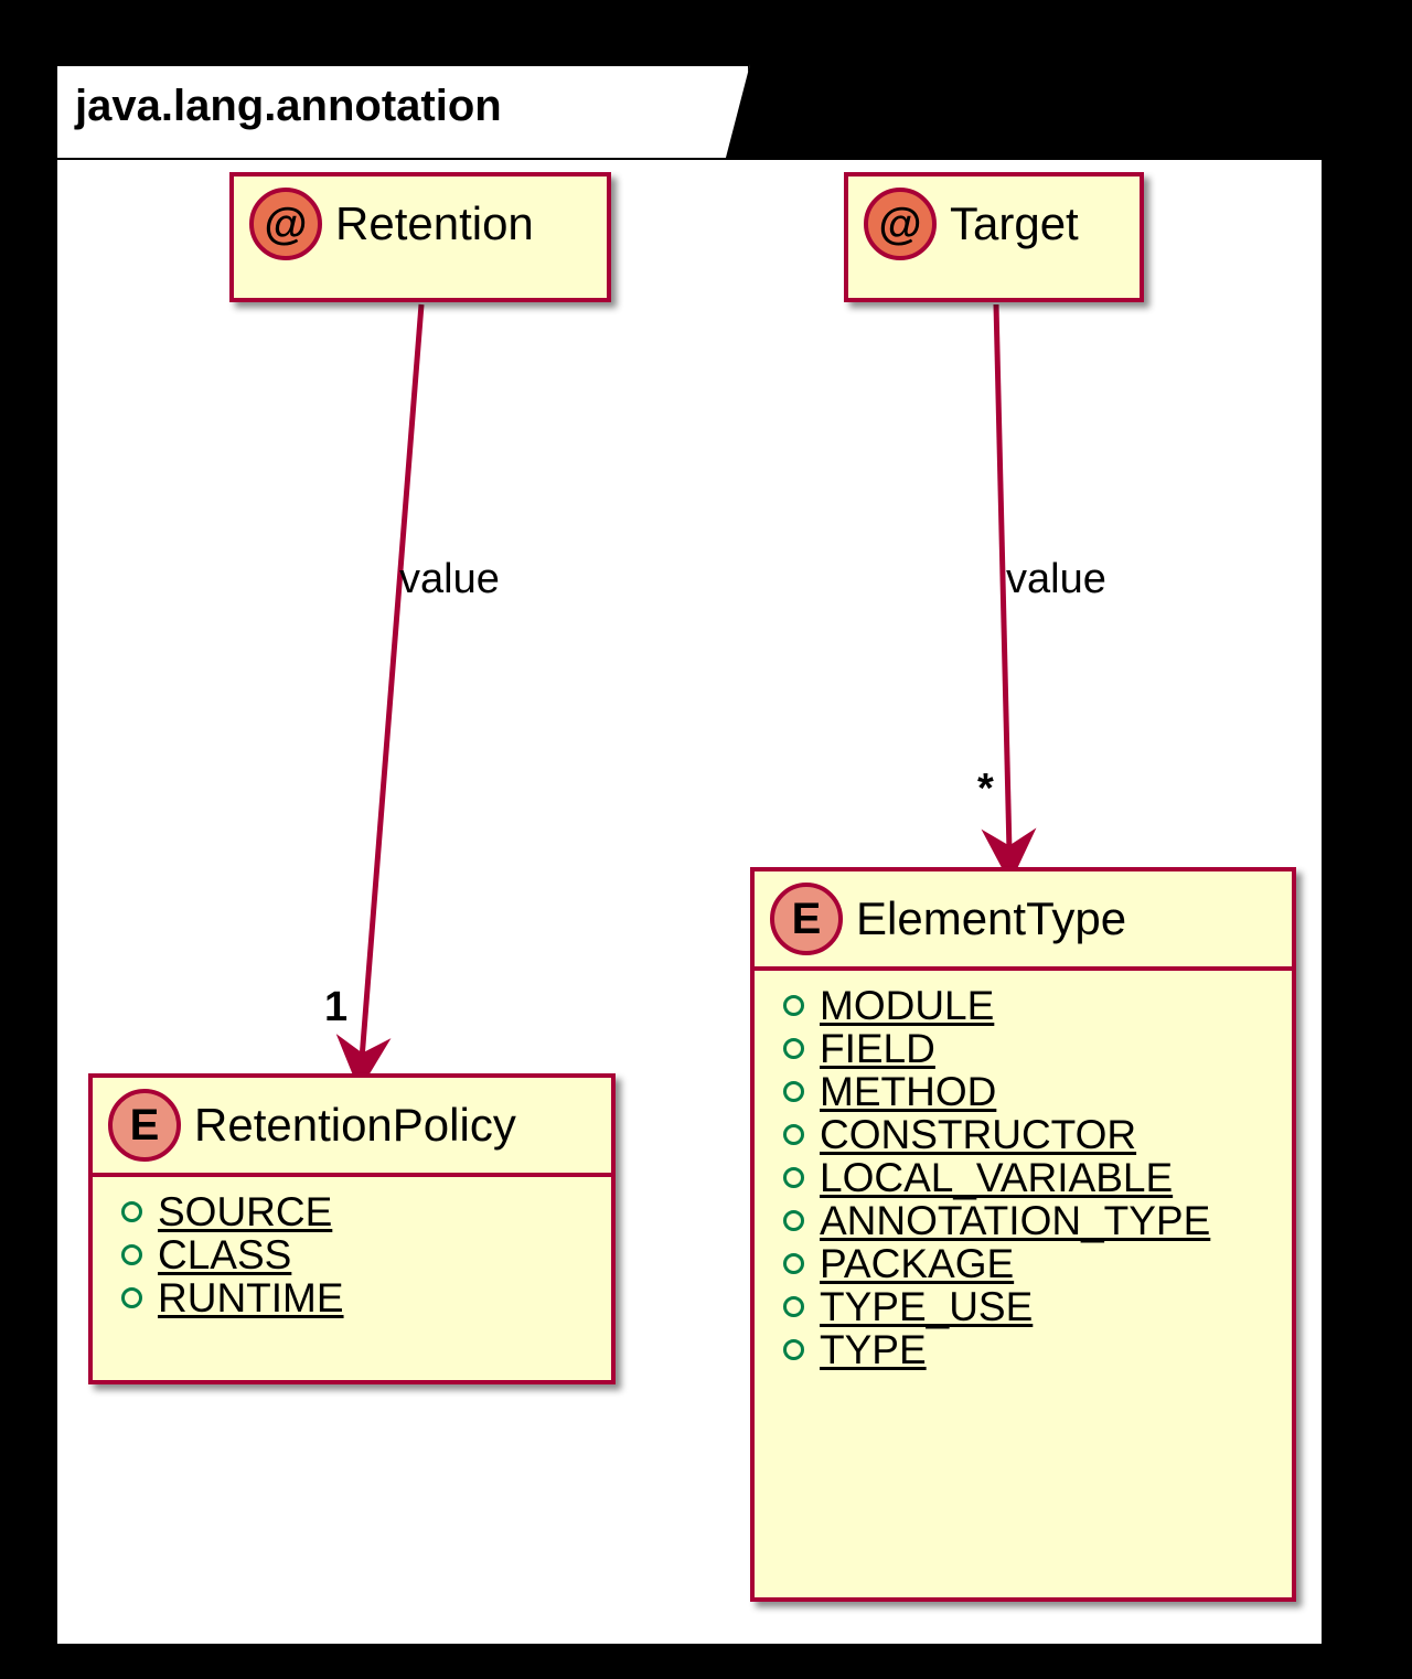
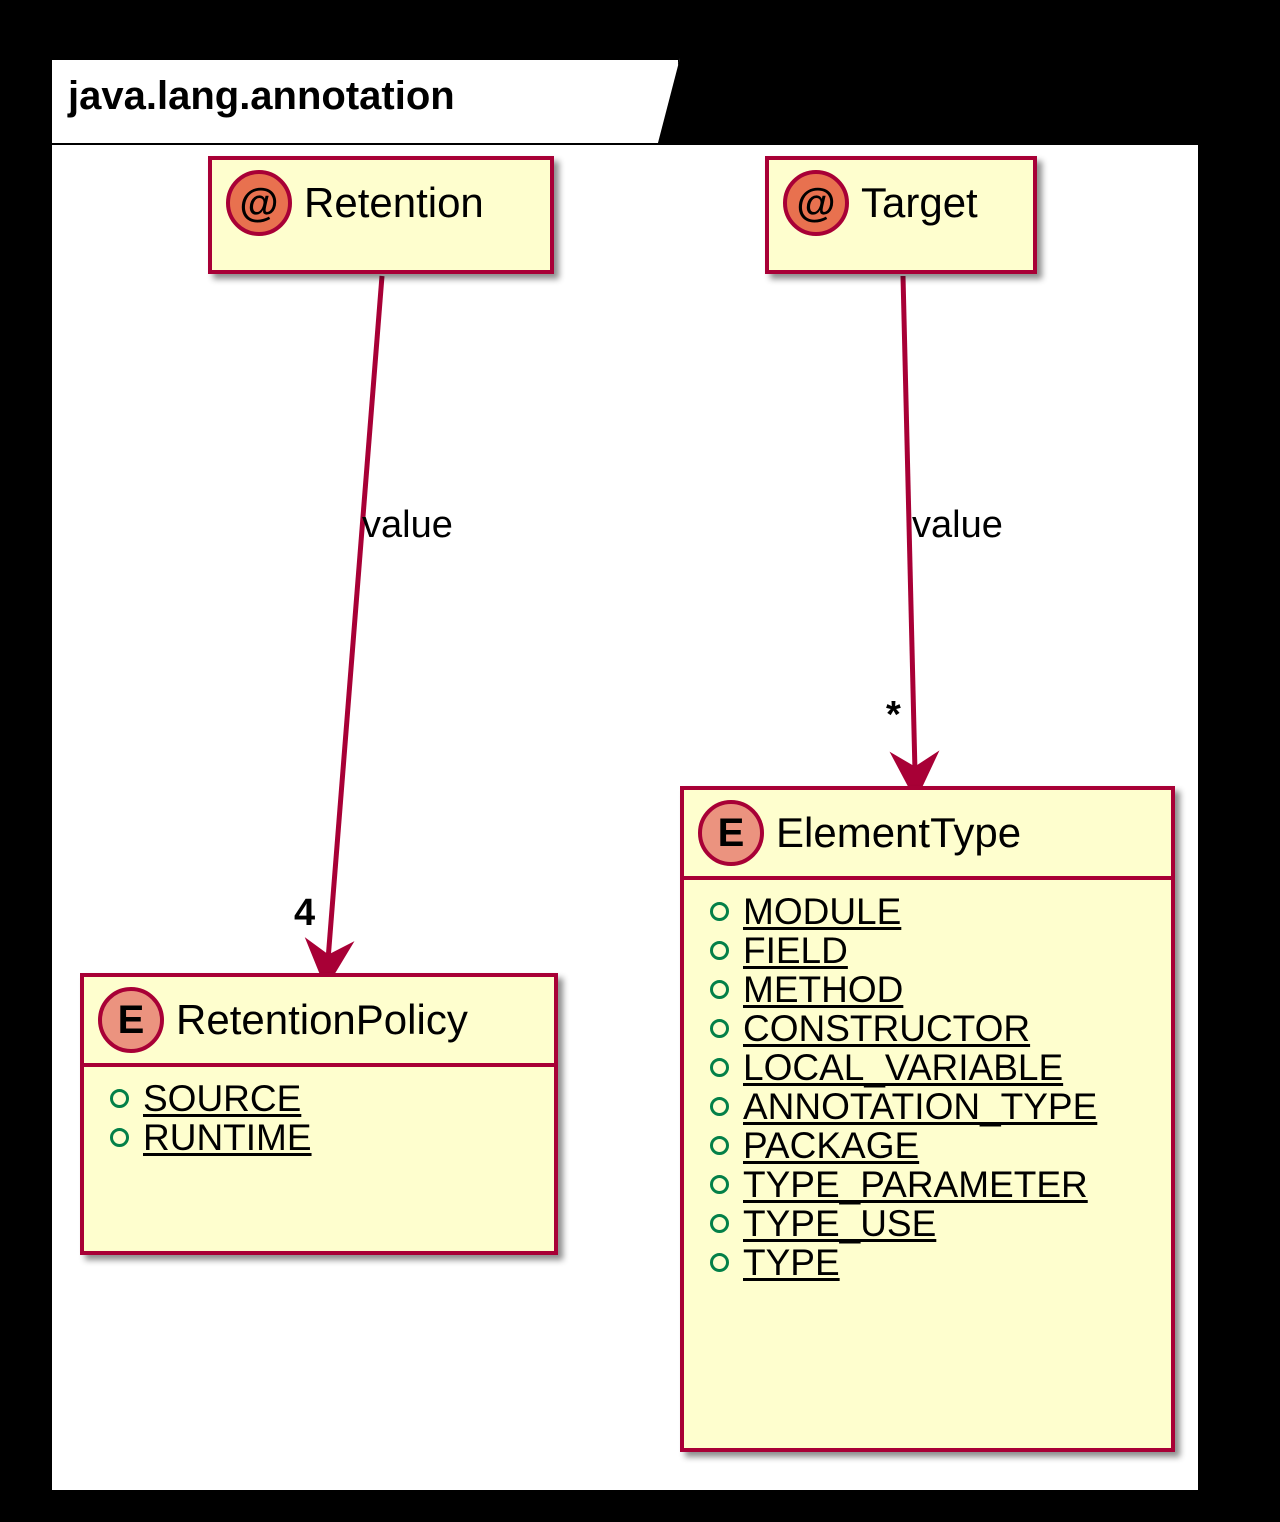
  java.lang.annotation
  value
  value
- 1
+ 4
  *
  @
  Retention
  @
  Target
  E
  RetentionPolicy
  SOURCE
- CLASS
  RUNTIME
  E
  ElementType
  MODULE
  FIELD
  METHOD
  CONSTRUCTOR
  LOCAL_VARIABLE
  ANNOTATION_TYPE
  PACKAGE
+ TYPE_PARAMETER
  TYPE_USE
  TYPE
